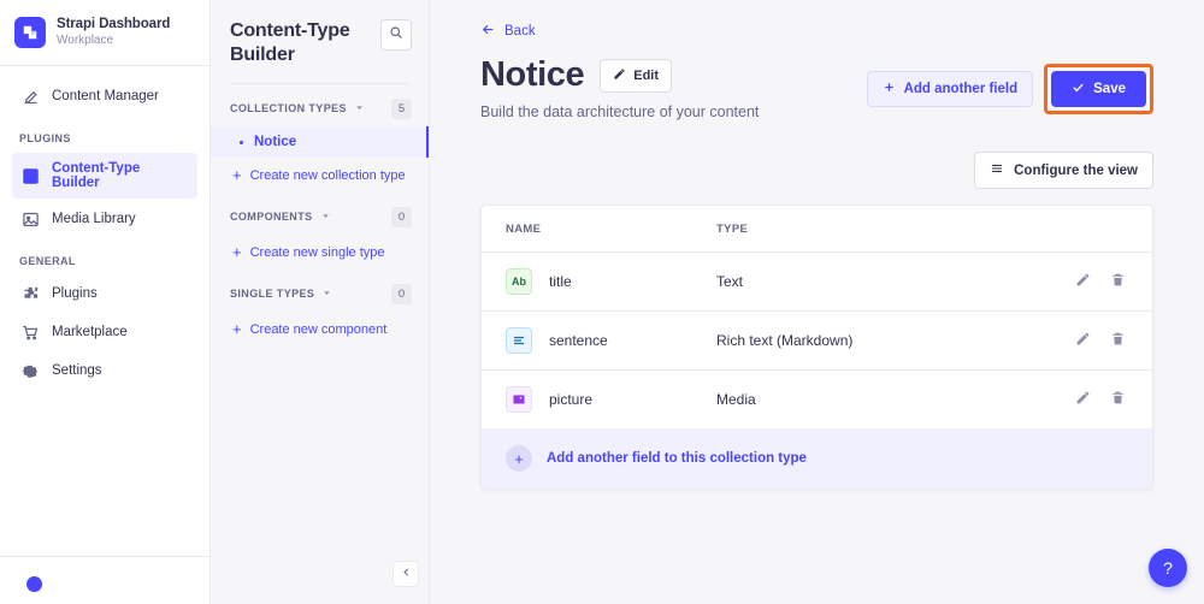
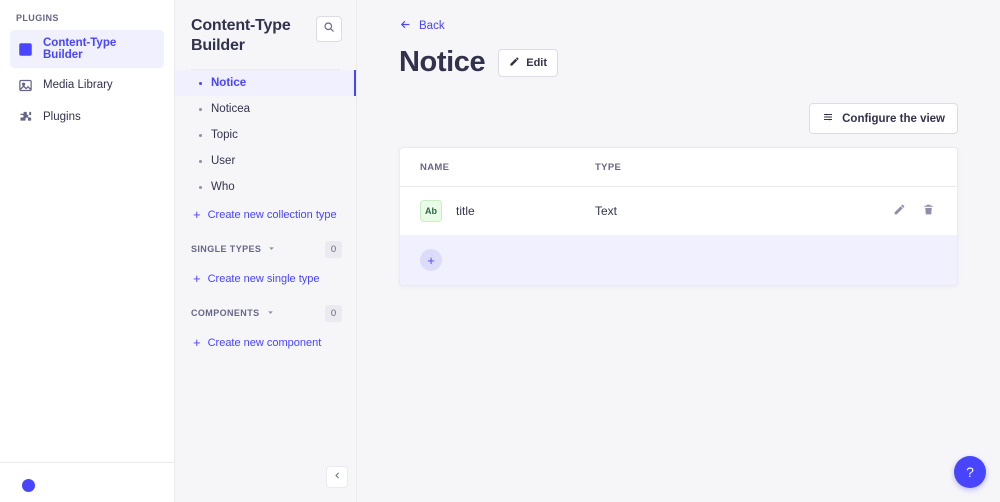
- Strapi Dashboard
- Workplace
- Content Manager
  PLUGINS
  Content-Type Builder
  Media Library
- GENERAL
  Plugins
- Marketplace
- Settings
  Content-Type Builder
- COLLECTION TYPES
- 5
  Notice
+ Noticea
+ Topic
+ User
+ Who
  +
  Create new collection type
- COMPONENTS
+ SINGLE TYPES
  0
  +
  Create new single type
- SINGLE TYPES
+ COMPONENTS
  0
  +
  Create new component
  Back
  Notice
  Edit
- Build the data architecture of your content
- Add another field
- Save
  Configure the view
  NAME	TYPE
  Ab title	Text
- sentence	Rich text (Markdown)
- picture	Media
  +
- Add another field to this collection type
  ?
